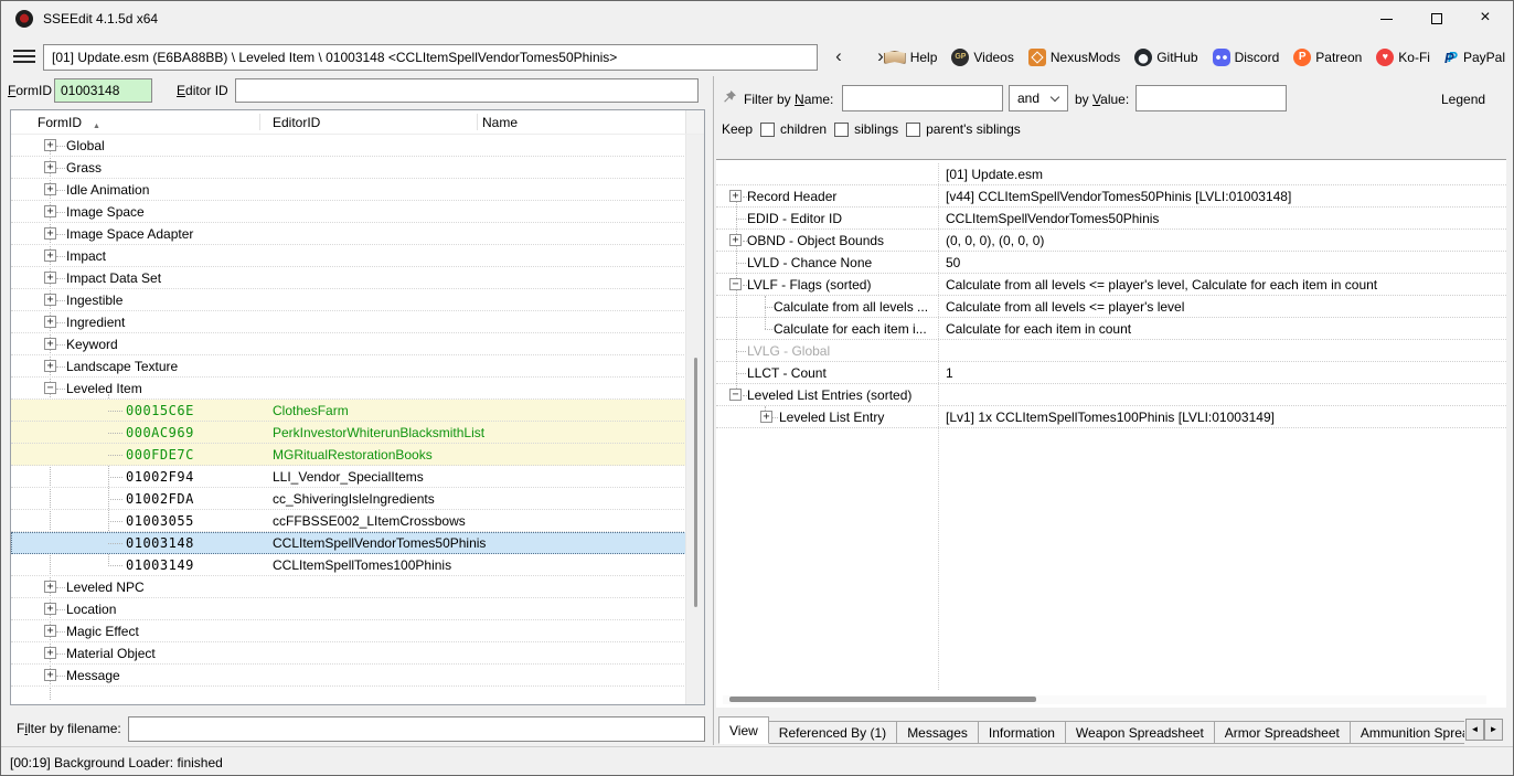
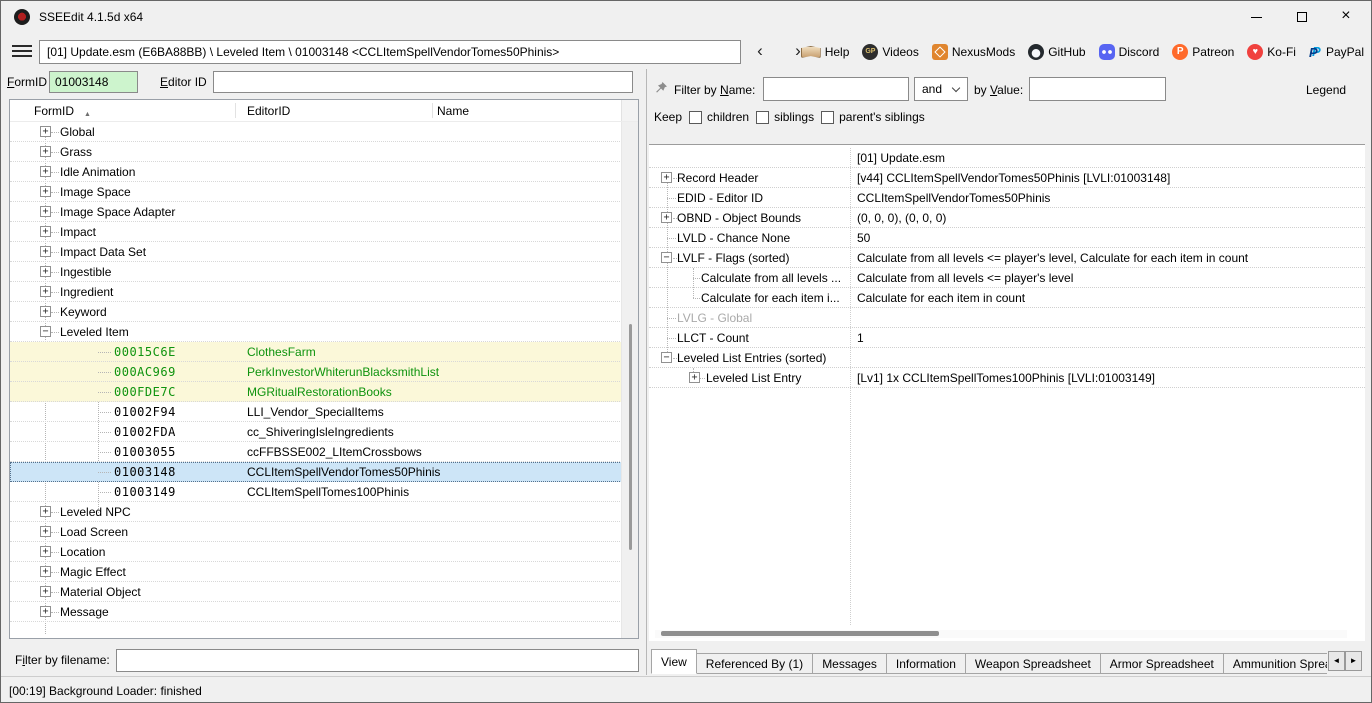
  SSEEdit 4.1.5d x64
  ×
  [01] Update.esm (E6BA88BB) \ Leveled Item \ 01003148 <CCLItemSpellVendorTomes50Phinis>
  ‹
  ›
  Help
  Videos
  NexusMods
  GitHub
  Discord
  Patreon
  Ko-Fi
  PayPal
  FormID
  01003148
  Editor ID
  FormID
  EditorID
  Name
  Global
  Grass
  Idle Animation
  Image Space
  Image Space Adapter
  Impact
  Impact Data Set
  Ingestible
  Ingredient
  Keyword
- Landscape Texture
  Leveled Item
  00015C6E
  ClothesFarm
  000AC969
  PerkInvestorWhiterunBlacksmithList
  000FDE7C
  MGRitualRestorationBooks
  01002F94
  LLI_Vendor_SpecialItems
  01002FDA
  cc_ShiveringIsleIngredients
  01003055
  ccFFBSSE002_LItemCrossbows
  01003148
  CCLItemSpellVendorTomes50Phinis
  01003149
  CCLItemSpellTomes100Phinis
  Leveled NPC
+ Load Screen
  Location
  Magic Effect
  Material Object
  Message
  Filter by Name:
  and
  by Value:
  Legend
  Keep
  children
  siblings
  parent's siblings
  [01] Update.esm
  Record Header
  [v44] CCLItemSpellVendorTomes50Phinis [LVLI:01003148]
  EDID - Editor ID
  CCLItemSpellVendorTomes50Phinis
  OBND - Object Bounds
  (0, 0, 0), (0, 0, 0)
  LVLD - Chance None
  50
  LVLF - Flags (sorted)
  Calculate from all levels <= player's level, Calculate for each item in count
  Calculate from all levels ...
  Calculate from all levels <= player's level
  Calculate for each item i...
  Calculate for each item in count
  LVLG - Global
  LLCT - Count
  1
  Leveled List Entries (sorted)
  Leveled List Entry
  [Lv1] 1x CCLItemSpellTomes100Phinis [LVLI:01003149]
  View
  Referenced By (1)
  Messages
  Information
  Weapon Spreadsheet
  Armor Spreadsheet
  Filter by filename:
  [00:19] Background Loader: finished
